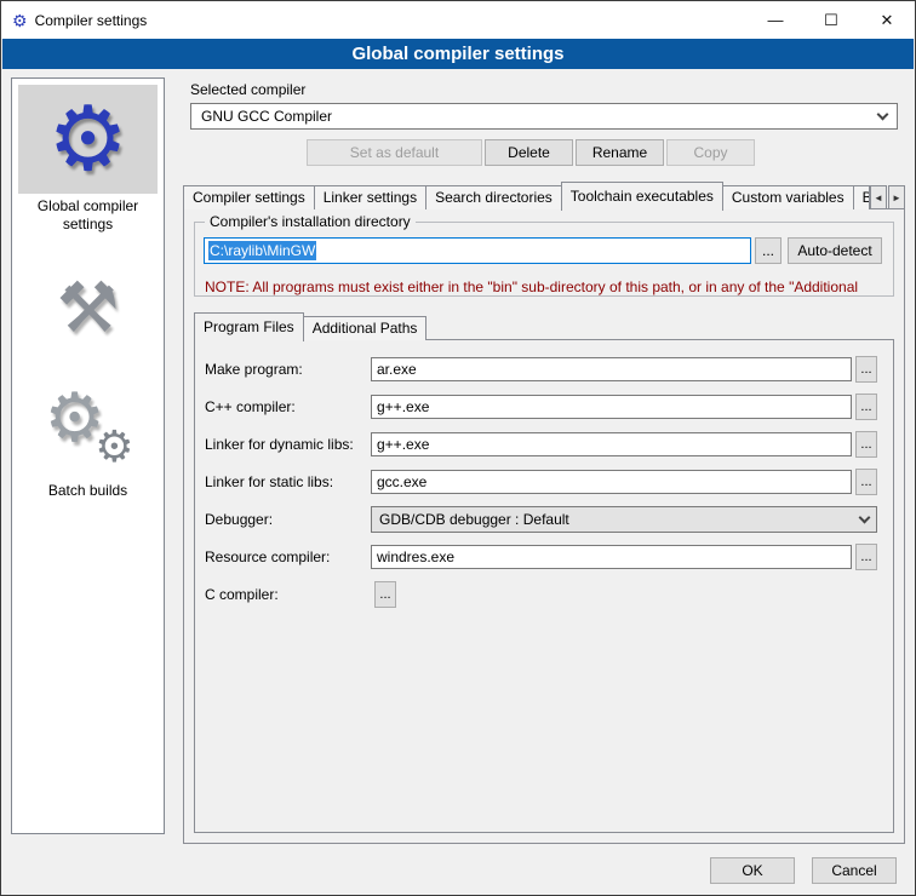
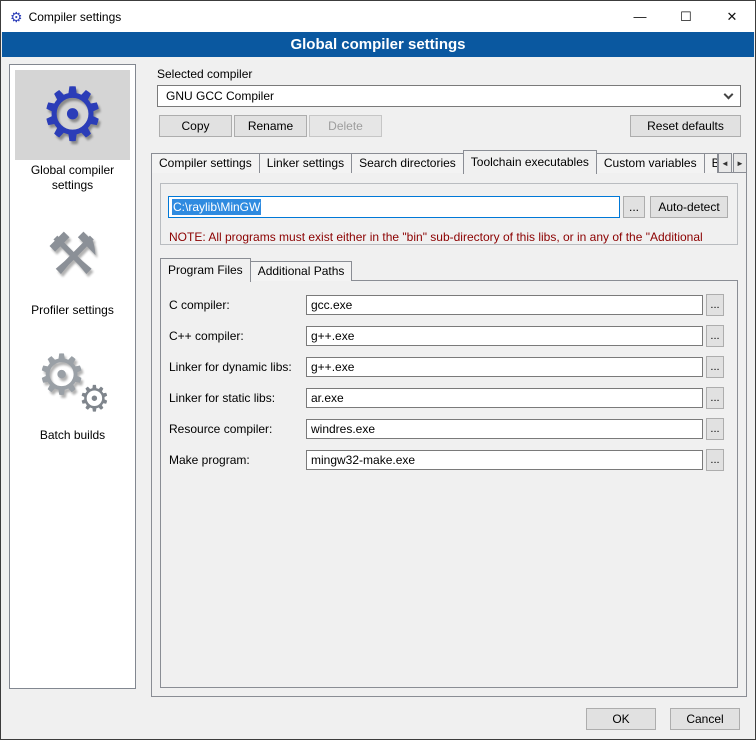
  ⚙
  Compiler settings
  —
  ☐
  ✕
  Global compiler settings
  ⚙
  Global compiler settings
  ⚒
+ Profiler settings
  ⚙
  ⚙
  Batch builds
  Selected compiler
  GNU GCC Compiler
- Set as default
- Delete
+ Copy
  Rename
- Copy
+ Delete
+ Reset defaults
  Compiler settings
  Linker settings
  Search directories
  Toolchain executables
  Custom variables
  ◄
  ►
- Compiler's installation directory
  C:\raylib\MinGW
  ...
  Auto-detect
- NOTE: All programs must exist either in the "bin" sub-directory of this path, or in any of the "Additional
+ NOTE: All programs must exist either in the "bin" sub-directory of this libs, or in any of the "Additional
  Program Files
  Additional Paths
- Make program:
+ C compiler:
- ar.exe
+ gcc.exe
  ...
  C++ compiler:
  g++.exe
  ...
  Linker for dynamic libs:
  g++.exe
  ...
  Linker for static libs:
- gcc.exe
+ ar.exe
  ...
- Debugger:
- GDB/CDB debugger : Default
  Resource compiler:
  windres.exe
  ...
- C compiler:
+ Make program:
+ mingw32-make.exe
  ...
  OK
  Cancel
